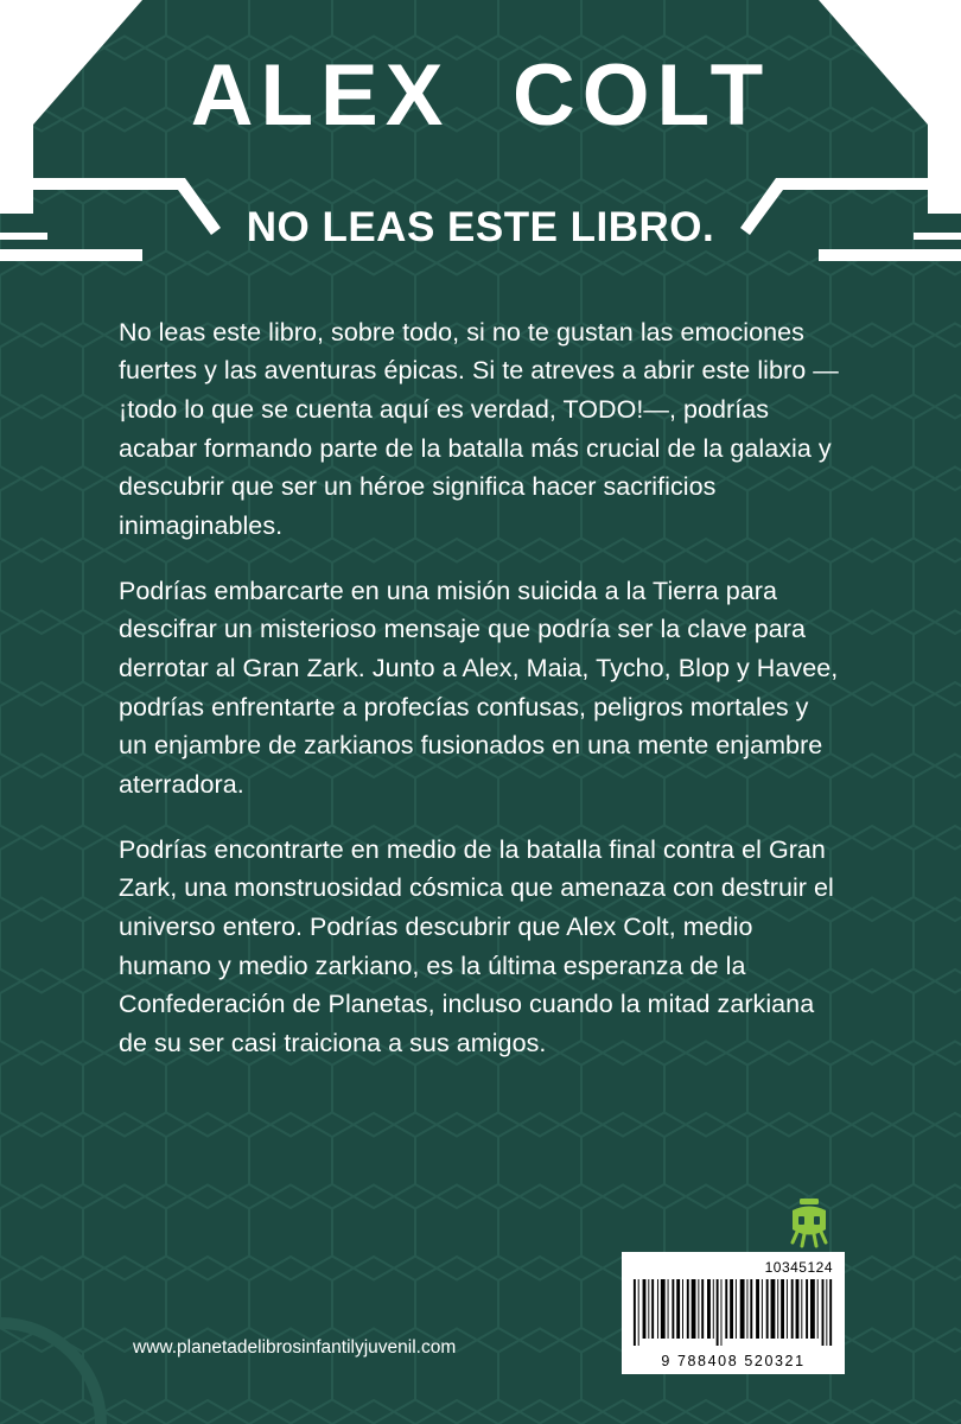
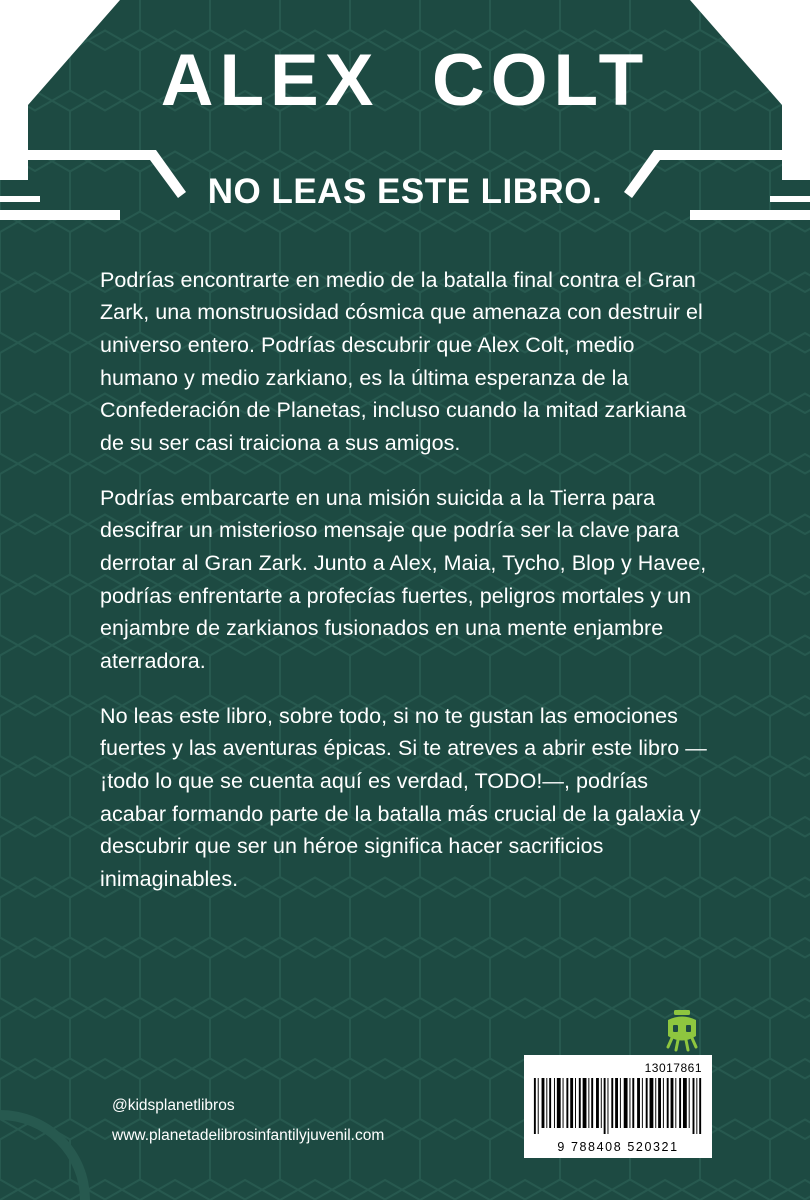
  ALEX COLT
  NO LEAS ESTE LIBRO.
- No leas este libro, sobre todo, si no te gustan las emociones fuertes y las aventuras épicas. Si te atreves a abrir este libro —¡todo lo que se cuenta aquí es verdad, TODO!—, podrías acabar formando parte de la batalla más crucial de la galaxia y descubrir que ser un héroe significa hacer sacrificios inimaginables.
+ Podrías encontrarte en medio de la batalla final contra el Gran Zark, una monstruosidad cósmica que amenaza con destruir el universo entero. Podrías descubrir que Alex Colt, medio humano y medio zarkiano, es la última esperanza de la Confederación de Planetas, incluso cuando la mitad zarkiana de su ser casi traiciona a sus amigos.
- Podrías embarcarte en una misión suicida a la Tierra para descifrar un misterioso mensaje que podría ser la clave para derrotar al Gran Zark. Junto a Alex, Maia, Tycho, Blop y Havee, podrías enfrentarte a profecías confusas, peligros mortales y un enjambre de zarkianos fusionados en una mente enjambre aterradora.
+ Podrías embarcarte en una misión suicida a la Tierra para descifrar un misterioso mensaje que podría ser la clave para derrotar al Gran Zark. Junto a Alex, Maia, Tycho, Blop y Havee, podrías enfrentarte a profecías fuertes, peligros mortales y un enjambre de zarkianos fusionados en una mente enjambre aterradora.
- Podrías encontrarte en medio de la batalla final contra el Gran Zark, una monstruosidad cósmica que amenaza con destruir el universo entero. Podrías descubrir que Alex Colt, medio humano y medio zarkiano, es la última esperanza de la Confederación de Planetas, incluso cuando la mitad zarkiana de su ser casi traiciona a sus amigos.
+ No leas este libro, sobre todo, si no te gustan las emociones fuertes y las aventuras épicas. Si te atreves a abrir este libro —¡todo lo que se cuenta aquí es verdad, TODO!—, podrías acabar formando parte de la batalla más crucial de la galaxia y descubrir que ser un héroe significa hacer sacrificios inimaginables.
- 10345124
+ 13017861
  9 788408 520321
+ @kidsplanetlibros
  www.planetadelibrosinfantilyjuvenil.com
